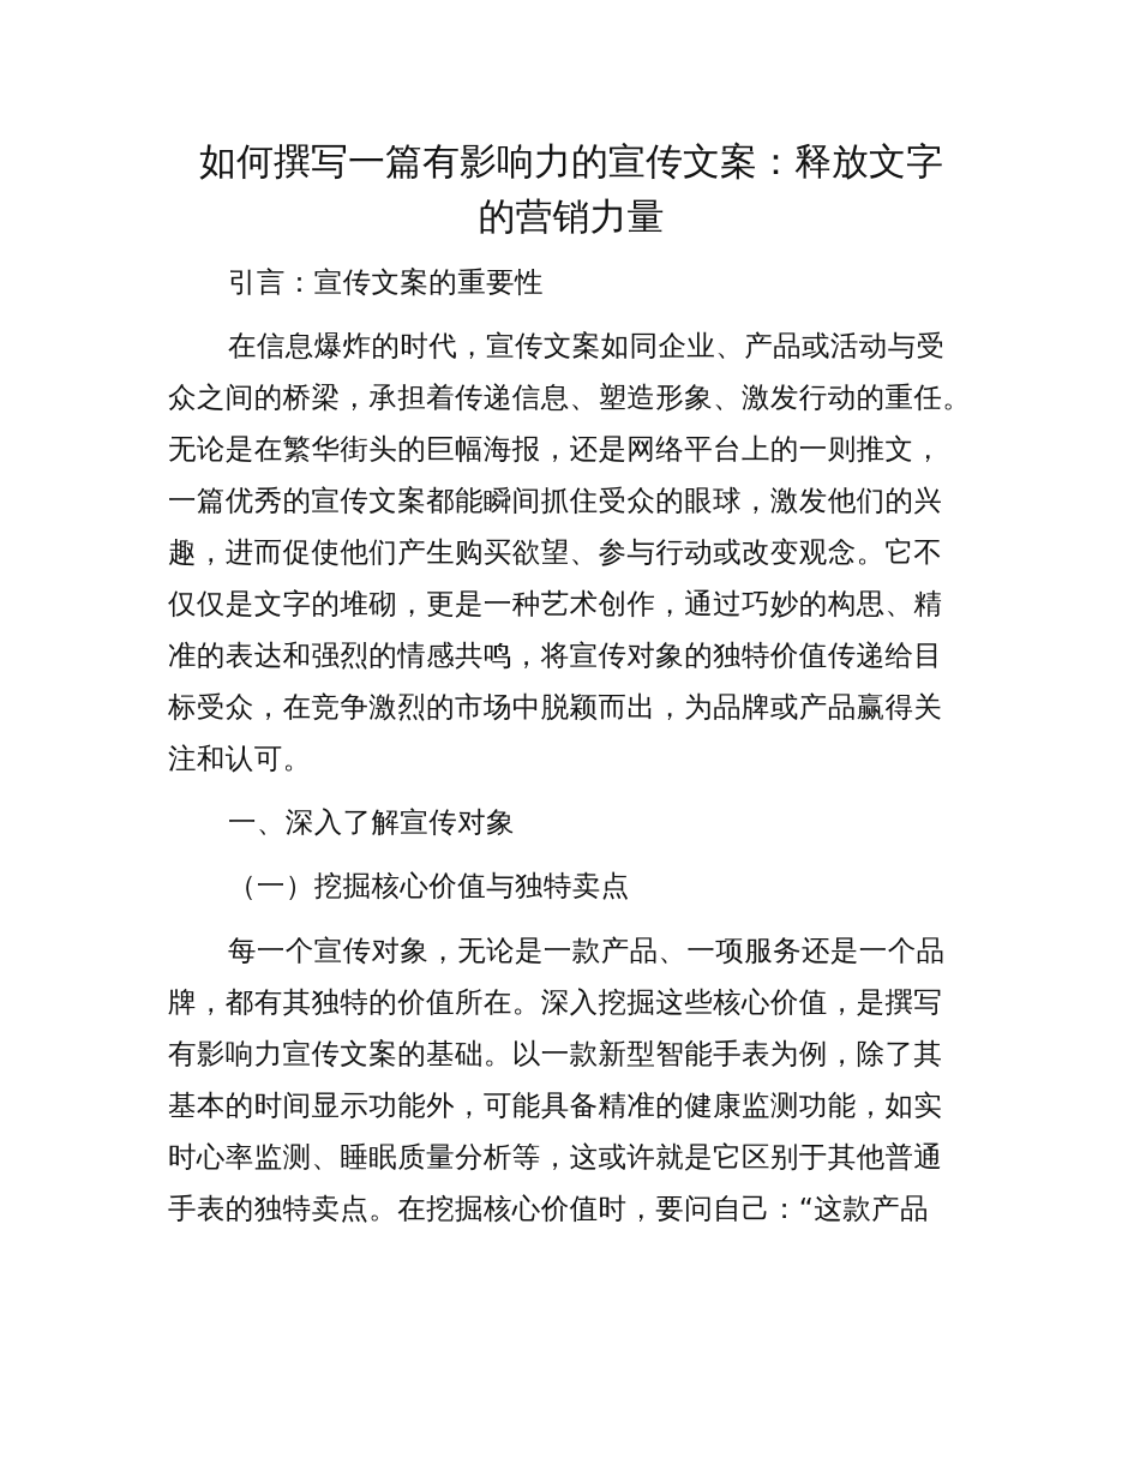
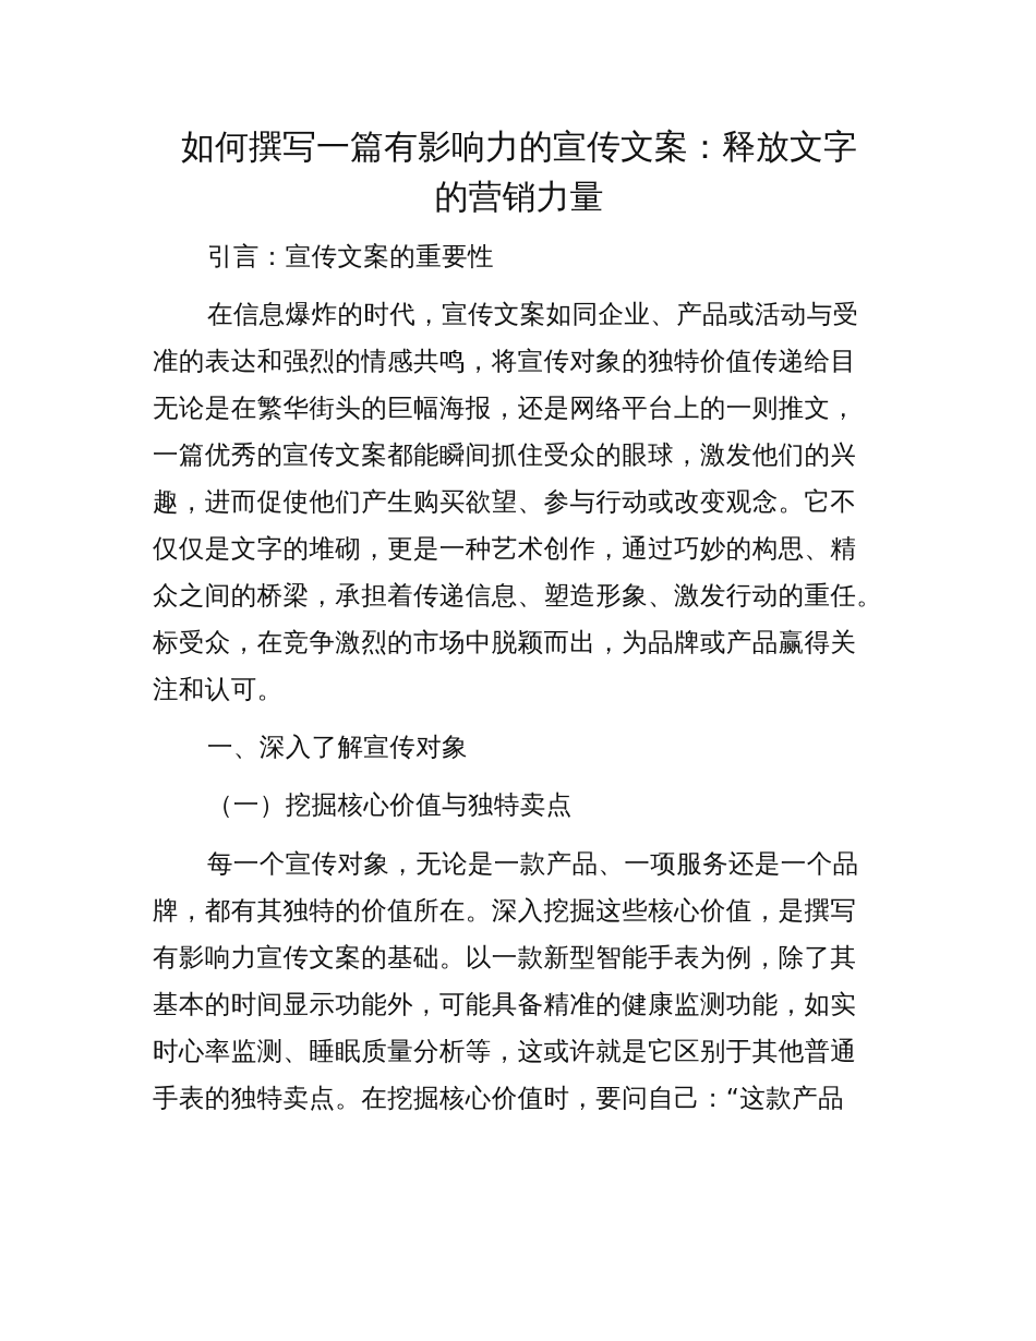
  如何撰写一篇有影响力的宣传文案：释放文字
  的营销力量
  引言：宣传文案的重要性
  在信息爆炸的时代，宣传文案如同企业、产品或活动与受
- 众之间的桥梁，承担着传递信息、塑造形象、激发行动的重任。
+ 准的表达和强烈的情感共鸣，将宣传对象的独特价值传递给目
  无论是在繁华街头的巨幅海报，还是网络平台上的一则推文，
  一篇优秀的宣传文案都能瞬间抓住受众的眼球，激发他们的兴
  趣，进而促使他们产生购买欲望、参与行动或改变观念。它不
  仅仅是文字的堆砌，更是一种艺术创作，通过巧妙的构思、精
- 准的表达和强烈的情感共鸣，将宣传对象的独特价值传递给目
+ 众之间的桥梁，承担着传递信息、塑造形象、激发行动的重任。
  标受众，在竞争激烈的市场中脱颖而出，为品牌或产品赢得关
  注和认可。
  一、深入了解宣传对象
  （一）挖掘核心价值与独特卖点
  每一个宣传对象，无论是一款产品、一项服务还是一个品
  牌，都有其独特的价值所在。深入挖掘这些核心价值，是撰写
  有影响力宣传文案的基础。以一款新型智能手表为例，除了其
  基本的时间显示功能外，可能具备精准的健康监测功能，如实
  时心率监测、睡眠质量分析等，这或许就是它区别于其他普通
  手表的独特卖点。在挖掘核心价值时，要问自己：“这款产品
